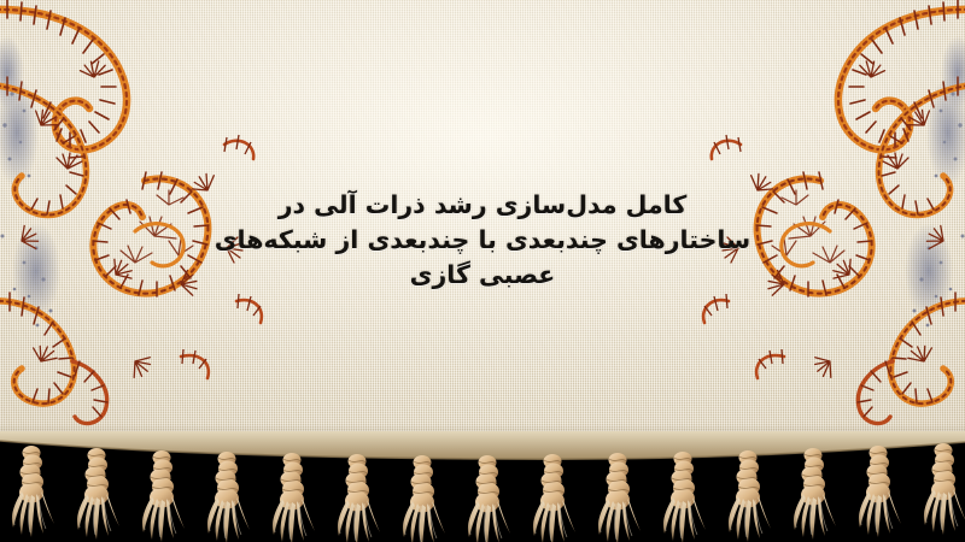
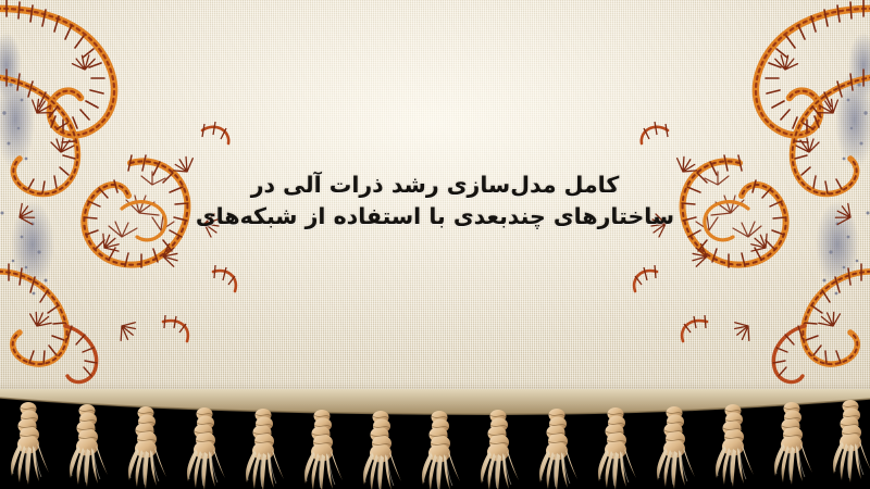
  کامل مدل‌سازی رشد ذرات آلی در
- ساختارهای چندبعدی با چندبعدی از شبکه‌های
+ ساختارهای چندبعدی با استفاده از شبکه‌های
- عصبی گازی
